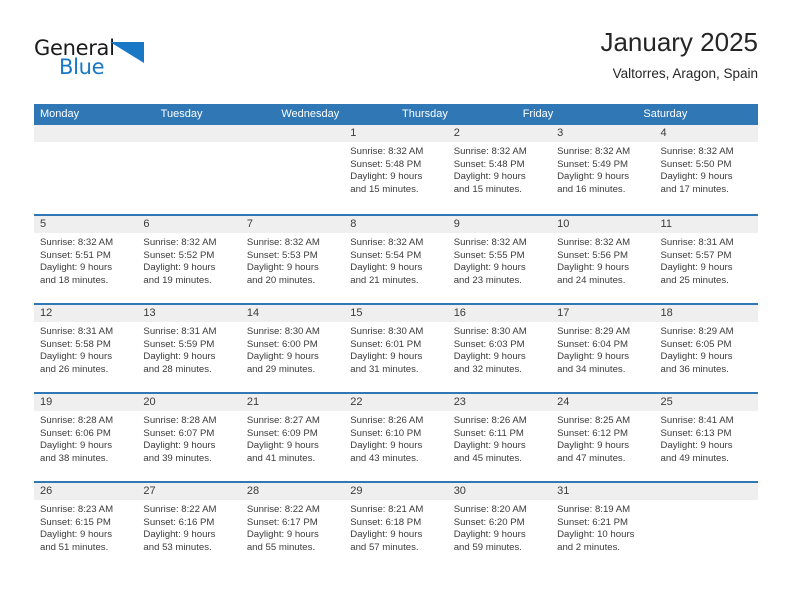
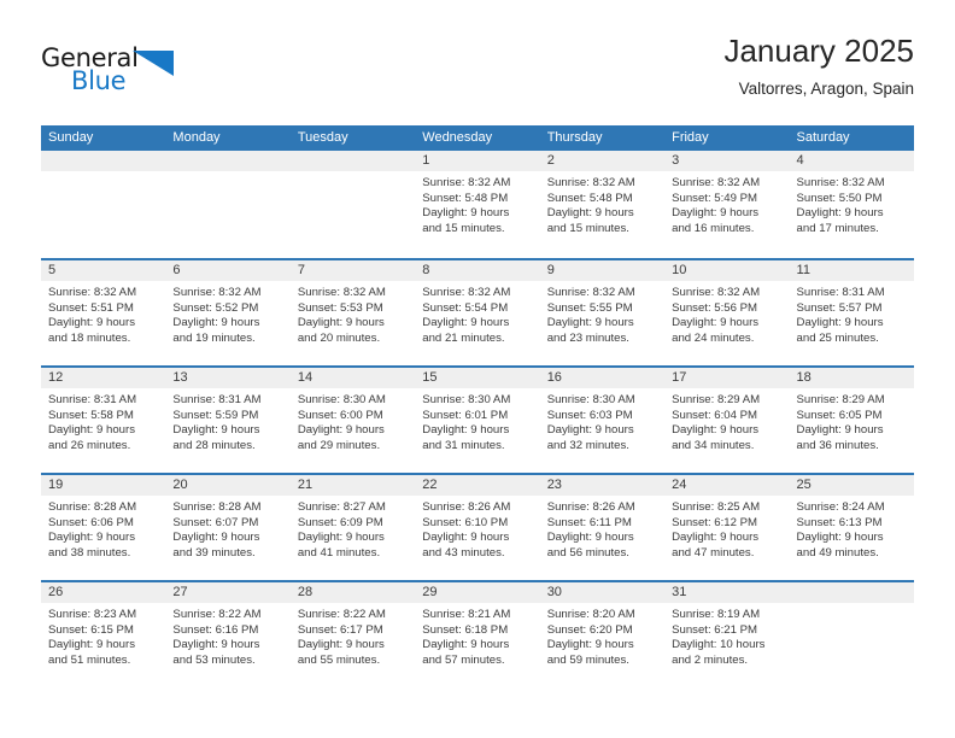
  General
  Blue
  January 2025
  Valtorres, Aragon, Spain
+ Sunday
  Monday
  Tuesday
  Wednesday
  Thursday
  Friday
  Saturday
  1
  Sunrise: 8:32 AM
  Sunset: 5:48 PM
  Daylight: 9 hours
  and 15 minutes.
  2
  Sunrise: 8:32 AM
  Sunset: 5:48 PM
  Daylight: 9 hours
  and 15 minutes.
  3
  Sunrise: 8:32 AM
  Sunset: 5:49 PM
  Daylight: 9 hours
  and 16 minutes.
  4
  Sunrise: 8:32 AM
  Sunset: 5:50 PM
  Daylight: 9 hours
  and 17 minutes.
  5
  Sunrise: 8:32 AM
  Sunset: 5:51 PM
  Daylight: 9 hours
  and 18 minutes.
  6
  Sunrise: 8:32 AM
  Sunset: 5:52 PM
  Daylight: 9 hours
  and 19 minutes.
  7
  Sunrise: 8:32 AM
  Sunset: 5:53 PM
  Daylight: 9 hours
  and 20 minutes.
  8
  Sunrise: 8:32 AM
  Sunset: 5:54 PM
  Daylight: 9 hours
  and 21 minutes.
  9
  Sunrise: 8:32 AM
  Sunset: 5:55 PM
  Daylight: 9 hours
  and 23 minutes.
  10
  Sunrise: 8:32 AM
  Sunset: 5:56 PM
  Daylight: 9 hours
  and 24 minutes.
  11
  Sunrise: 8:31 AM
  Sunset: 5:57 PM
  Daylight: 9 hours
  and 25 minutes.
  12
  Sunrise: 8:31 AM
  Sunset: 5:58 PM
  Daylight: 9 hours
  and 26 minutes.
  13
  Sunrise: 8:31 AM
  Sunset: 5:59 PM
  Daylight: 9 hours
  and 28 minutes.
  14
  Sunrise: 8:30 AM
  Sunset: 6:00 PM
  Daylight: 9 hours
  and 29 minutes.
  15
  Sunrise: 8:30 AM
  Sunset: 6:01 PM
  Daylight: 9 hours
  and 31 minutes.
  16
  Sunrise: 8:30 AM
  Sunset: 6:03 PM
  Daylight: 9 hours
  and 32 minutes.
  17
  Sunrise: 8:29 AM
  Sunset: 6:04 PM
  Daylight: 9 hours
  and 34 minutes.
  18
  Sunrise: 8:29 AM
  Sunset: 6:05 PM
  Daylight: 9 hours
  and 36 minutes.
  19
  Sunrise: 8:28 AM
  Sunset: 6:06 PM
  Daylight: 9 hours
  and 38 minutes.
  20
  Sunrise: 8:28 AM
  Sunset: 6:07 PM
  Daylight: 9 hours
  and 39 minutes.
  21
  Sunrise: 8:27 AM
  Sunset: 6:09 PM
  Daylight: 9 hours
  and 41 minutes.
  22
  Sunrise: 8:26 AM
  Sunset: 6:10 PM
  Daylight: 9 hours
  and 43 minutes.
  23
  Sunrise: 8:26 AM
  Sunset: 6:11 PM
  Daylight: 9 hours
- and 45 minutes.
+ and 56 minutes.
  24
  Sunrise: 8:25 AM
  Sunset: 6:12 PM
  Daylight: 9 hours
  and 47 minutes.
  25
- Sunrise: 8:41 AM
+ Sunrise: 8:24 AM
  Sunset: 6:13 PM
  Daylight: 9 hours
  and 49 minutes.
  26
  Sunrise: 8:23 AM
  Sunset: 6:15 PM
  Daylight: 9 hours
  and 51 minutes.
  27
  Sunrise: 8:22 AM
  Sunset: 6:16 PM
  Daylight: 9 hours
  and 53 minutes.
  28
  Sunrise: 8:22 AM
  Sunset: 6:17 PM
  Daylight: 9 hours
  and 55 minutes.
  29
  Sunrise: 8:21 AM
  Sunset: 6:18 PM
  Daylight: 9 hours
  and 57 minutes.
  30
  Sunrise: 8:20 AM
  Sunset: 6:20 PM
  Daylight: 9 hours
  and 59 minutes.
  31
  Sunrise: 8:19 AM
  Sunset: 6:21 PM
  Daylight: 10 hours
  and 2 minutes.
